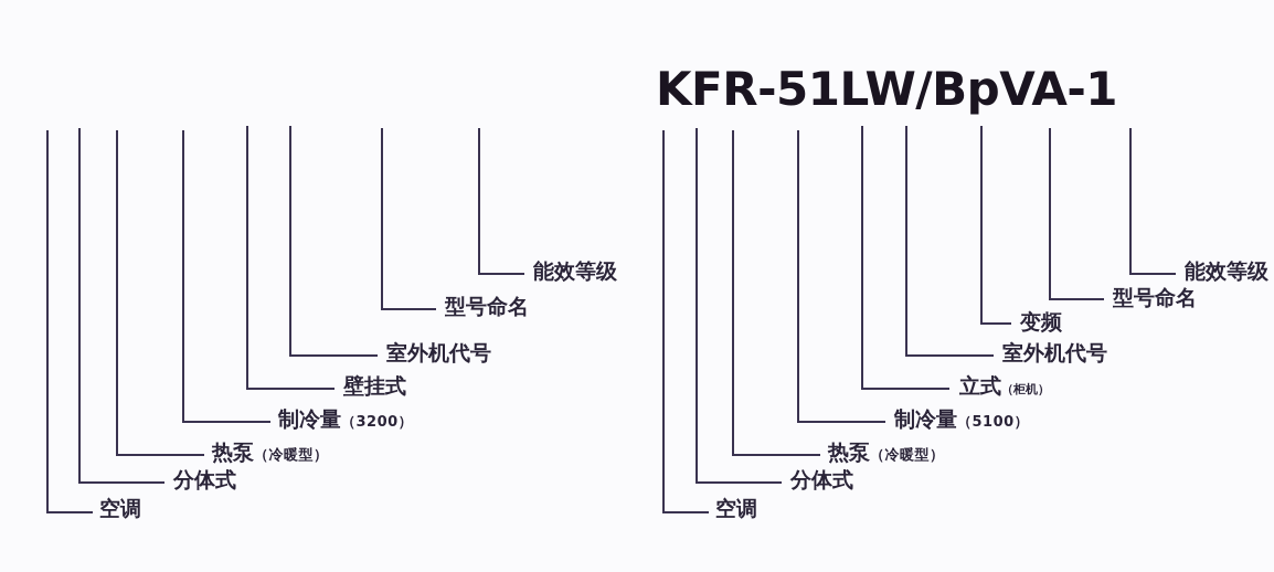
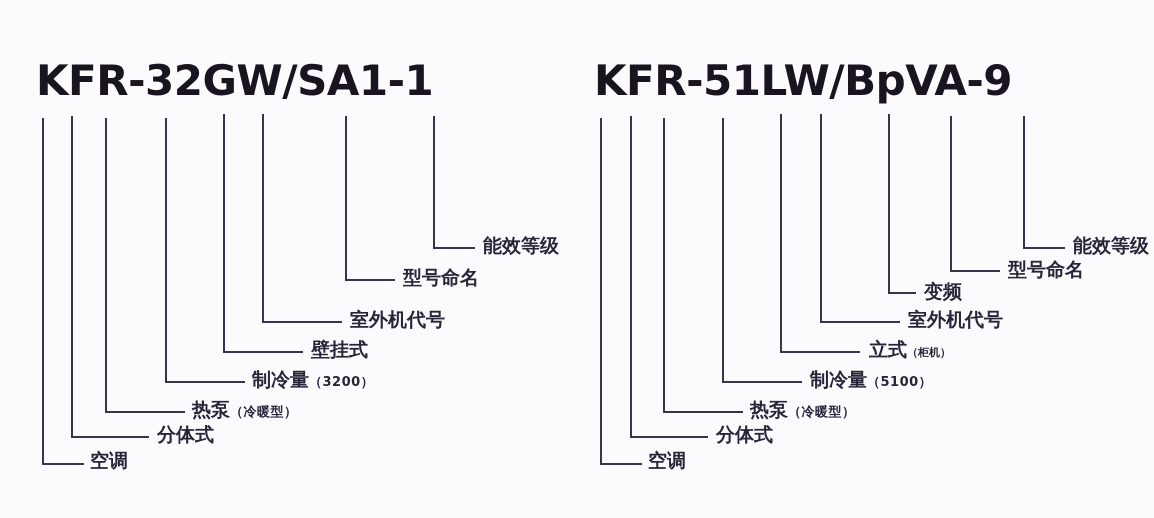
+ KFR-32GW/SA1-1
  空调
  分体式
  热泵（冷暖型）
  制冷量（3200）
  壁挂式
  室外机代号
  型号命名
  能效等级
- KFR-51LW/BpVA-1
+ KFR-51LW/BpVA-9
  空调
  分体式
  热泵（冷暖型）
  制冷量（5100）
  立式（柜机）
  室外机代号
  变频
  型号命名
  能效等级
